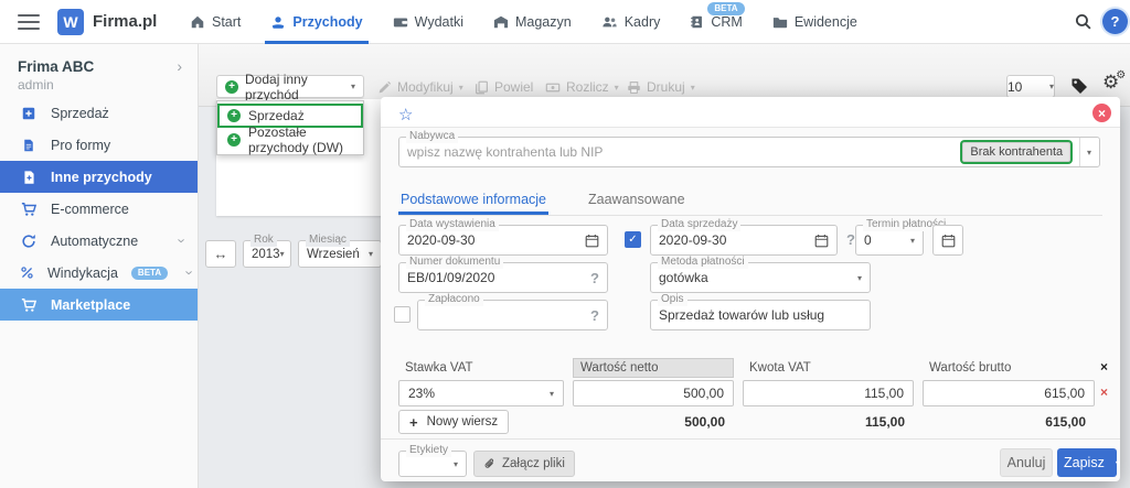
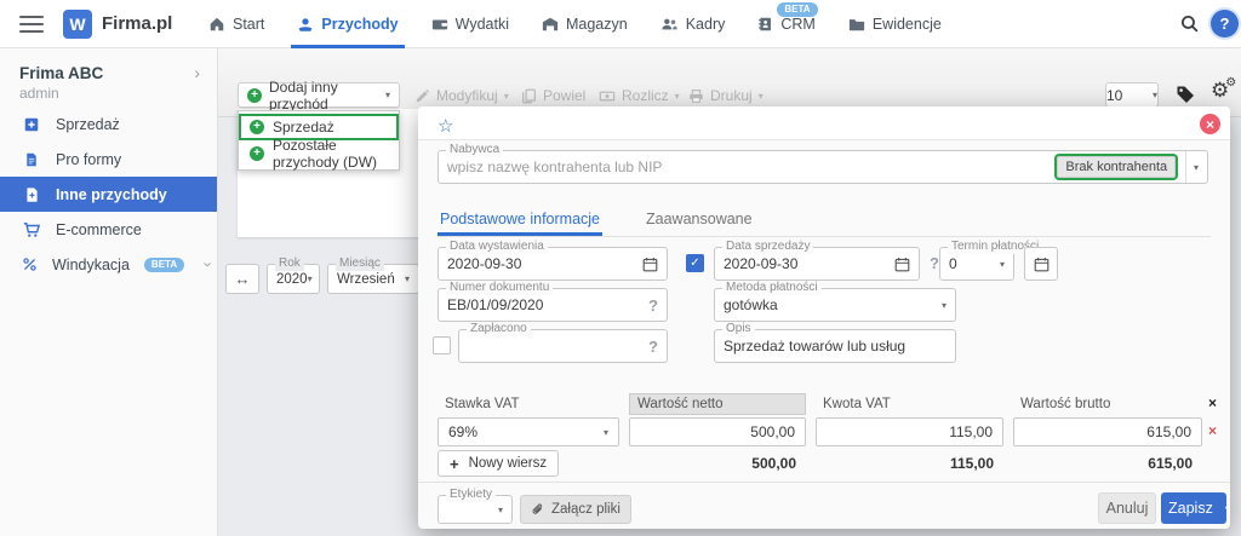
  W
  Firma.pl
  Start
  Przychody
  Wydatki
  Magazyn
  Kadry
  BETA
  CRM
  Ewidencje
  ?
  Frima ABC
  ›
  admin
  Sprzedaż
  Pro formy
  Inne przychody
  E-commerce
- Automatyczne
  Windykacja
  BETA
- Marketplace
  +
  Dodaj inny przychód
  ▾
  Modyfikuj
  ▾
  Powiel
  Rozlicz
  ▾
  Drukuj
  ▾
  10
  ▾
  ⚙
  ⚙
  +
  Sprzedaż
  +
  Pozostałe przychody (DW)
  ↔
  Rok
- 2013
+ 2020
  ▾
  Miesiąc
  Wrzesień
  ▾
  ☆
  ×
  Nabywca
  wpisz nazwę kontrahenta lub NIP
  Brak kontrahenta
  ▾
  Podstawowe informacje
  Zaawansowane
  Data wystawienia
  2020-09-30
  ✓
  Data sprzedaży
  2020-09-30
  ?
  Termin płatno
  0
  ▾
  Numer dokumentu
  EB/01/09/2020
  ?
  Metoda płatności
  gotówka
  ▾
  Zapłacono
  ?
  Opis
  Sprzedaż towarów lub usług
  Stawka VAT
  Wartość netto
  Kwota VAT
  Wartość brutto
  ×
- 23%
+ 69%
  ▾
  500,00
  115,00
  615,00
  ×
  +
  Nowy wiersz
  500,00
  115,00
  615,00
  Etykiety
  ▾
  Załącz pliki
  Anuluj
  Zapisz
  ▾
